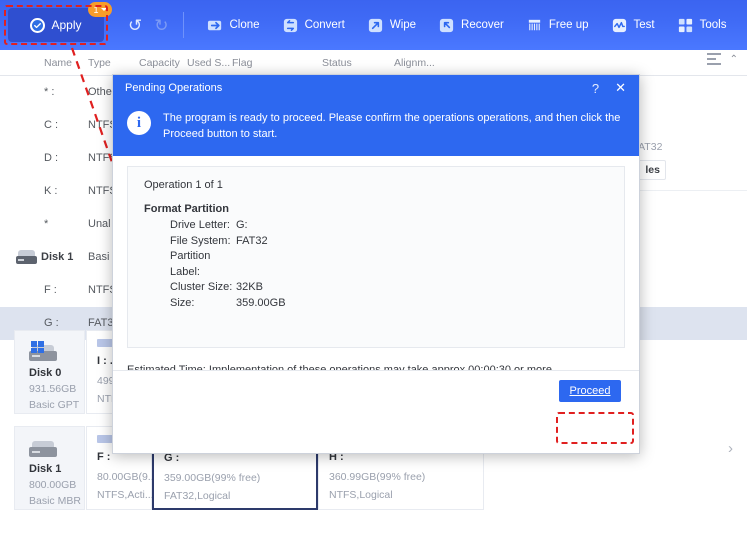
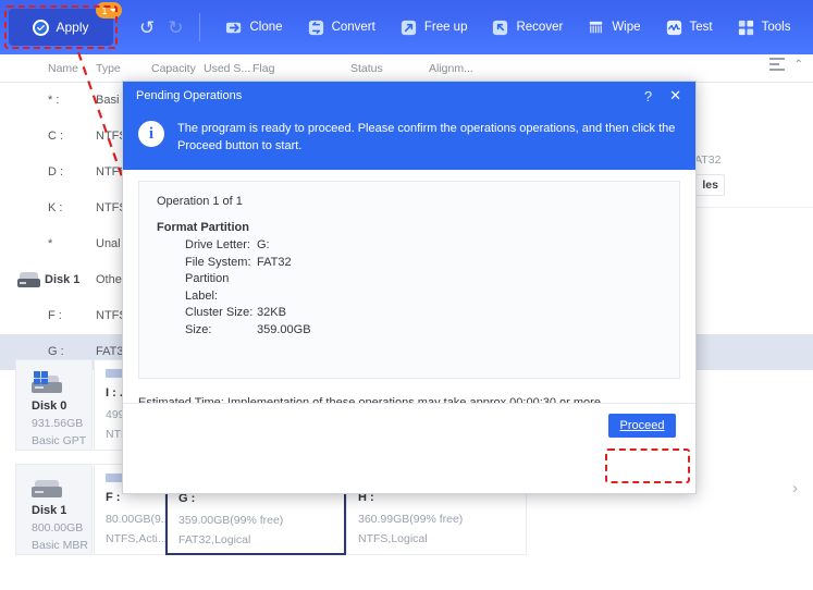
  Apply
  1
  ↺
  ↻
  Clone
  Convert
- Wipe
+ Free up
  Recover
- Free up
+ Wipe
  Test
  Tools
  Name
  Type
  Capacity
  Used S...
  Flag
  Status
  Alignm...
  ⌃
  * :
- Othe
+ Basi
  C :
  NTF
  D :
  NTF
  K :
  NTF
  *
  Unal
  Disk 1
- Basi
+ Othe
  F :
  NTF
  G :
  FAT3
  les
  Disk 0
  931.56GB
  Basic GPT
  Disk 1
  800.00GB
  Basic MBR
  F :
  80.00GB(9.
  NTFS,Acti..
  G :
  359.00GB(99% free)
  FAT32,Logical
  H :
  360.99GB(99% free)
  NTFS,Logical
  ›
  Pending Operations
  ?
  ✕
  i
  The program is ready to proceed. Please confirm the operations operations, and then click the Proceed button to start.
  Operation 1 of 1
  Format Partition
  Drive Letter:
  G:
  File System:
  FAT32
  Partition Label:
  Cluster Size:
  32KB
  Size:
  359.00GB
  Proceed
